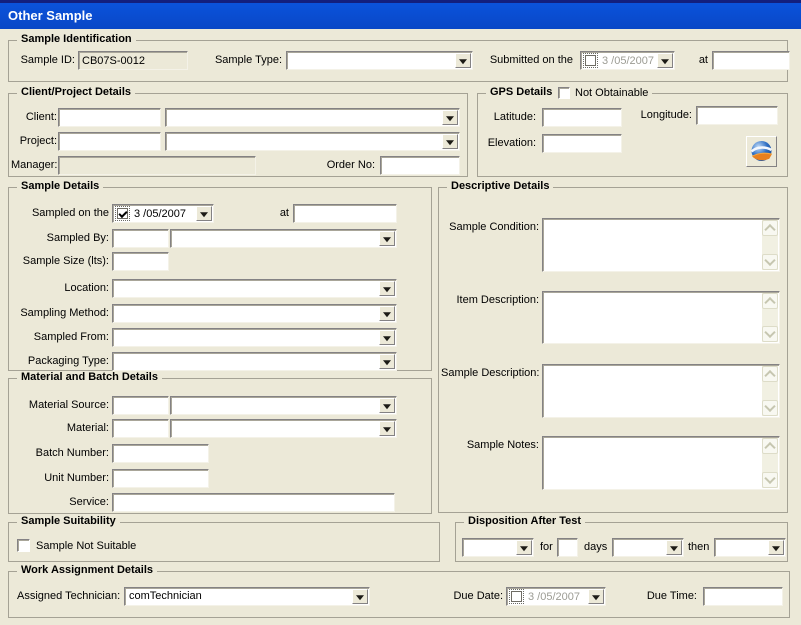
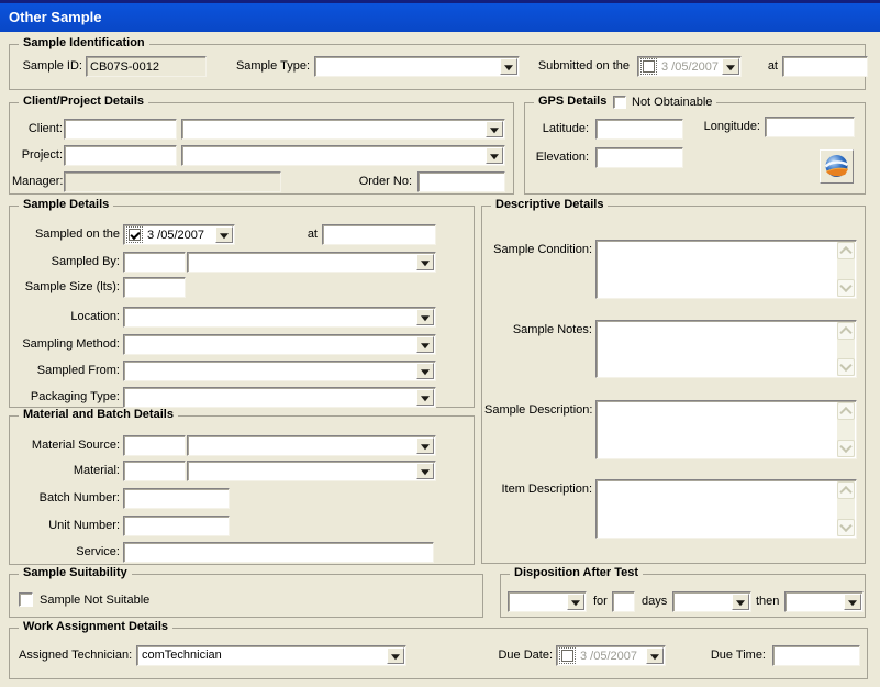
  Other Sample
  Sample Identification
  Sample ID:
  CB07S-0012
  Sample Type:
  Submitted on the
  3 /05/2007
  at
  Client/Project Details
  Client:
  Project:
  Manager:
  Order No:
  GPS Details
  Not Obtainable
  Latitude:
  Longitude:
  Elevation:
  Sample Details
  Sampled on the
  3 /05/2007
  at
  Sampled By:
  Sample Size (lts):
  Location:
  Sampling Method:
  Sampled From:
  Packaging Type:
  Descriptive Details
  Sample Condition:
- Item Description:
+ Sample Notes:
  Sample Description:
- Sample Notes:
+ Item Description:
  Material and Batch Details
  Material Source:
  Material:
  Batch Number:
  Unit Number:
  Service:
  Sample Suitability
  Sample Not Suitable
  Disposition After Test
  for
  days
  then
  Work Assignment Details
  Assigned Technician:
  comTechnician
  Due Date:
  3 /05/2007
  Due Time:
